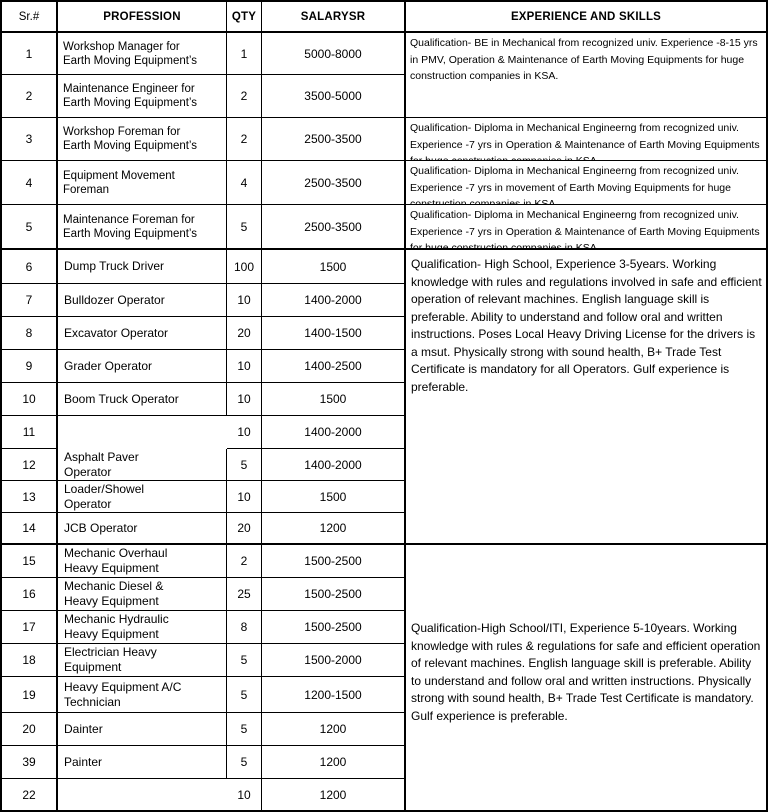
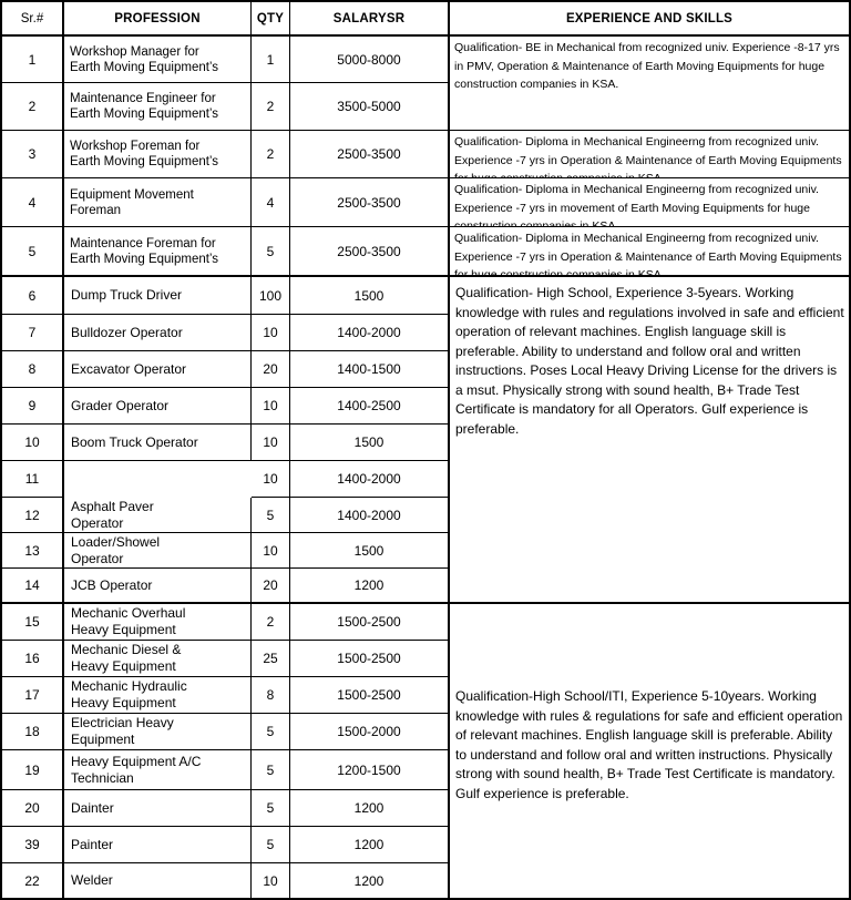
  Sr.#
  PROFESSION
  QTY
  SALARYSR
  EXPERIENCE AND SKILLS
  1
  2
  3
  4
  5
  6
  7
  8
  9
  10
  11
  12
  13
  14
  15
  16
  17
  18
  19
  20
  39
  22
  Workshop Manager for
  Earth Moving Equipment’s
  Maintenance Engineer for
  Earth Moving Equipment’s
  Workshop Foreman for
  Earth Moving Equipment’s
  Equipment Movement
  Foreman
  Maintenance Foreman for
  Earth Moving Equipment’s
  Dump Truck Driver
  Bulldozer Operator
  Excavator Operator
  Grader Operator
  Boom Truck Operator
  Asphalt Paver
  Operator
  Loader/Showel
  Operator
  JCB Operator
  Mechanic Overhaul
  Heavy Equipment
  Mechanic Diesel &
  Heavy Equipment
  Mechanic Hydraulic
  Heavy Equipment
  Electrician Heavy
  Equipment
  Heavy Equipment A/C
  Technician
  Dainter
  Painter
+ Welder
  1
  2
  2
  4
  5
  100
  10
  20
  10
  10
  10
  5
  10
  20
  2
  25
  8
  5
  5
  5
  5
  10
  5000-8000
  3500-5000
  2500-3500
  2500-3500
  2500-3500
  1500
  1400-2000
  1400-1500
  1400-2500
  1500
  1400-2000
  1400-2000
  1500
  1200
  1500-2500
  1500-2500
  1500-2500
  1500-2000
  1200-1500
  1200
  1200
  1200
- Qualification- BE in Mechanical from recognized univ. Experience -8-15 yrs in PMV, Operation & Maintenance of Earth Moving Equipments for huge construction companies in KSA.
+ Qualification- BE in Mechanical from recognized univ. Experience -8-17 yrs in PMV, Operation & Maintenance of Earth Moving Equipments for huge construction companies in KSA.
  Qualification- Diploma in Mechanical Engineerng from recognized univ. Experience -7 yrs in Operation & Maintenance of Earth Moving Equipments
  Qualification- Diploma in Mechanical Engineerng from recognized univ. Experience -7 yrs in movement of Earth Moving Equipments for huge construction companies in KSA.
  Qualification- Diploma in Mechanical Engineerng from recognized univ. Experience -7 yrs in Operation & Maintenance of Earth Moving Equipments for huge construction companies in KSA.
  Qualification- High School, Experience 3-5years. Working knowledge with rules and regulations involved in safe and efficient operation of relevant machines. English language skill is preferable. Ability to understand and follow oral and written instructions. Poses Local Heavy Driving License for the drivers is a msut. Physically strong with sound health, B+ Trade Test Certificate is mandatory for all Operators. Gulf experience is preferable.
  Qualification-High School/ITI, Experience 5-10years. Working knowledge with rules & regulations for safe and efficient operation of relevant machines. English language skill is preferable. Ability to understand and follow oral and written instructions. Physically strong with sound health, B+ Trade Test Certificate is mandatory. Gulf experience is preferable.
